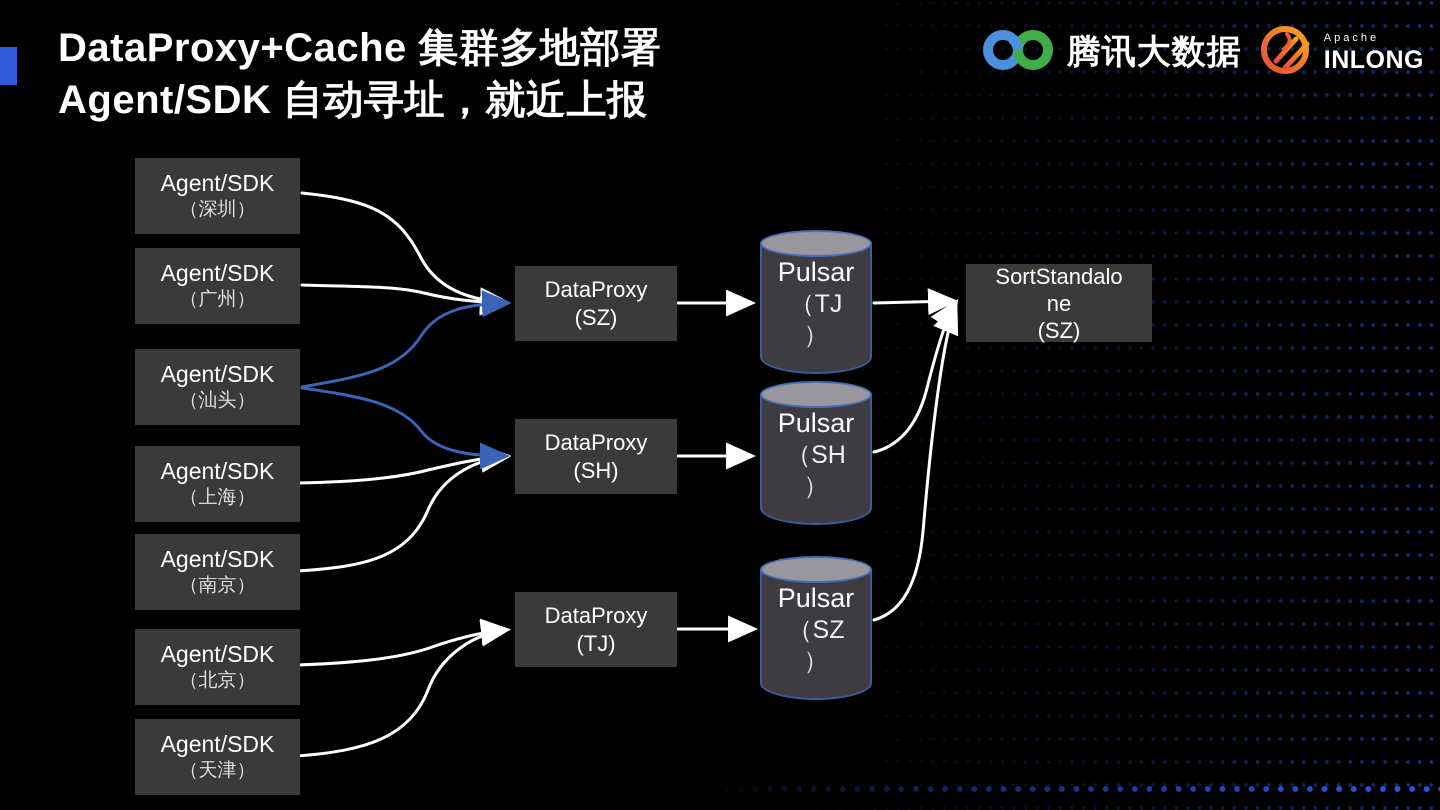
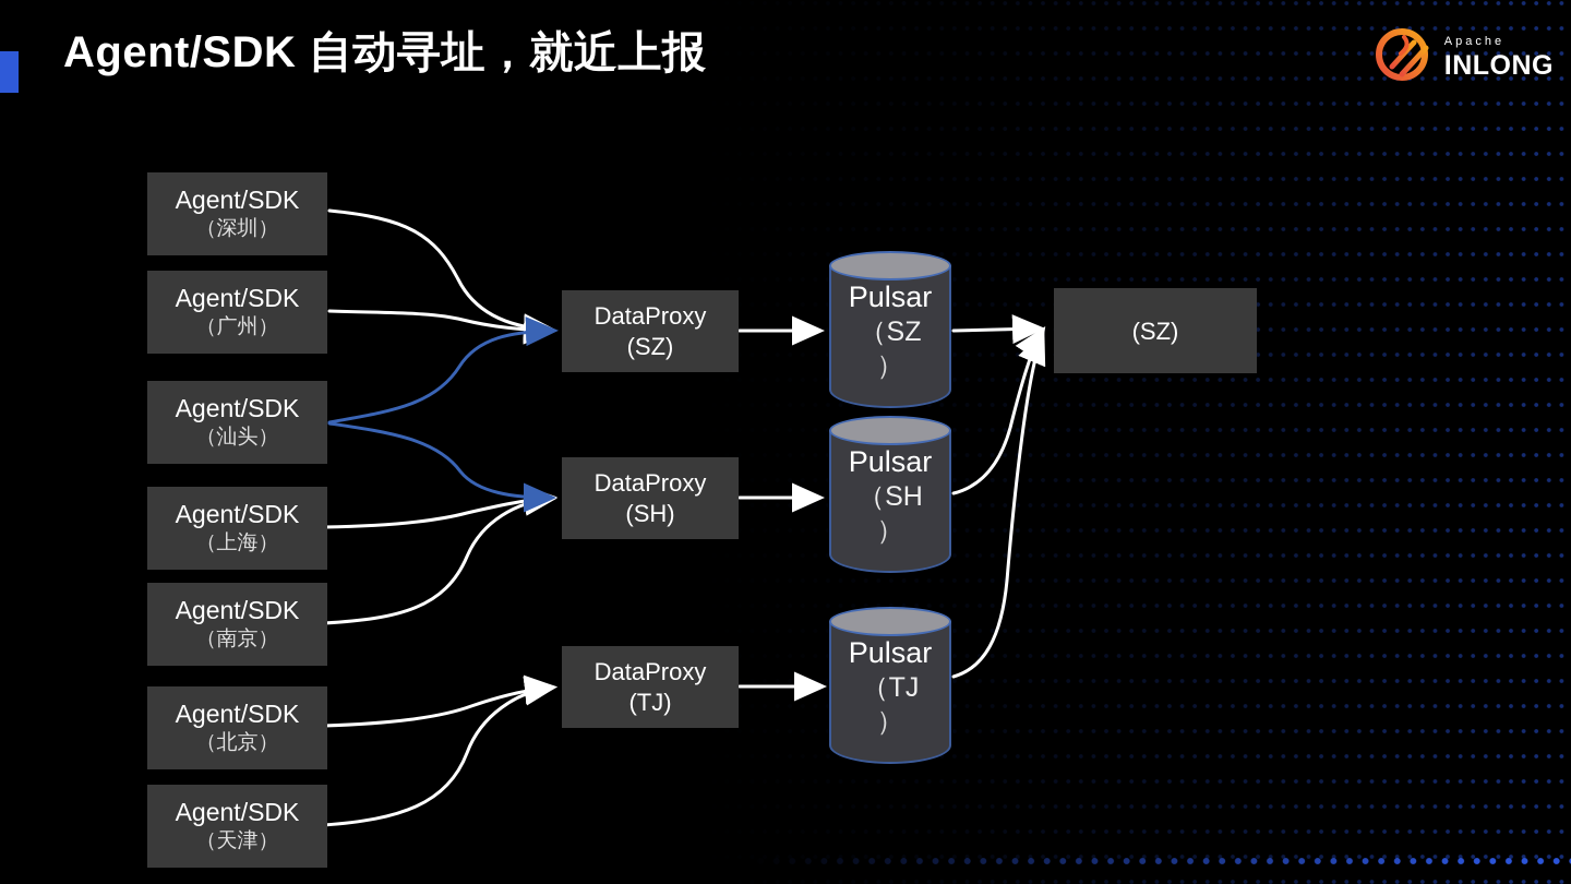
- DataProxy+Cache 集群多地部署
  Agent/SDK 自动寻址，就近上报
- 腾讯大数据
  Apache
  INLONG
  Agent/SDK
  （深圳）
  Agent/SDK
  （广州）
  Agent/SDK
  （汕头）
  Agent/SDK
  （上海）
  Agent/SDK
  （南京）
  Agent/SDK
  （北京）
  Agent/SDK
  （天津）
  DataProxy
  (SZ)
  DataProxy
  (SH)
  DataProxy
  (TJ)
  Pulsar
- （TJ
+ （SZ
  ）
  Pulsar
  （SH
  ）
  Pulsar
- （SZ
+ （TJ
  ）
- SortStandalone
  (SZ)
